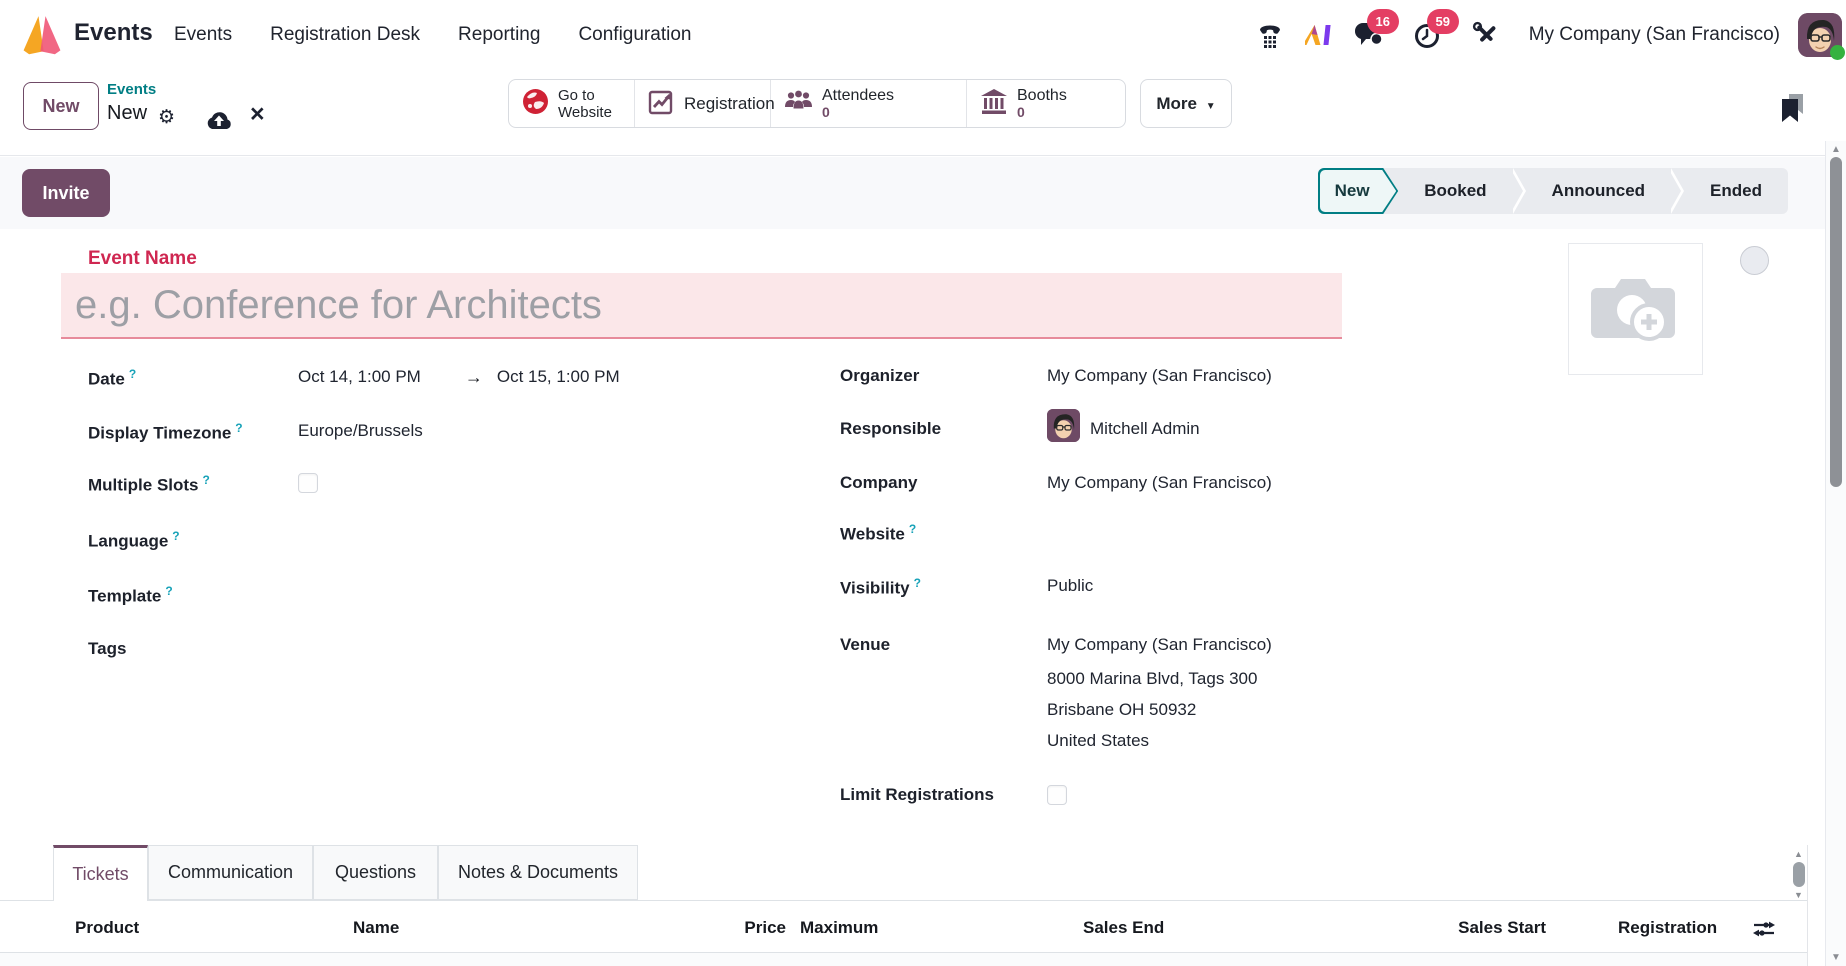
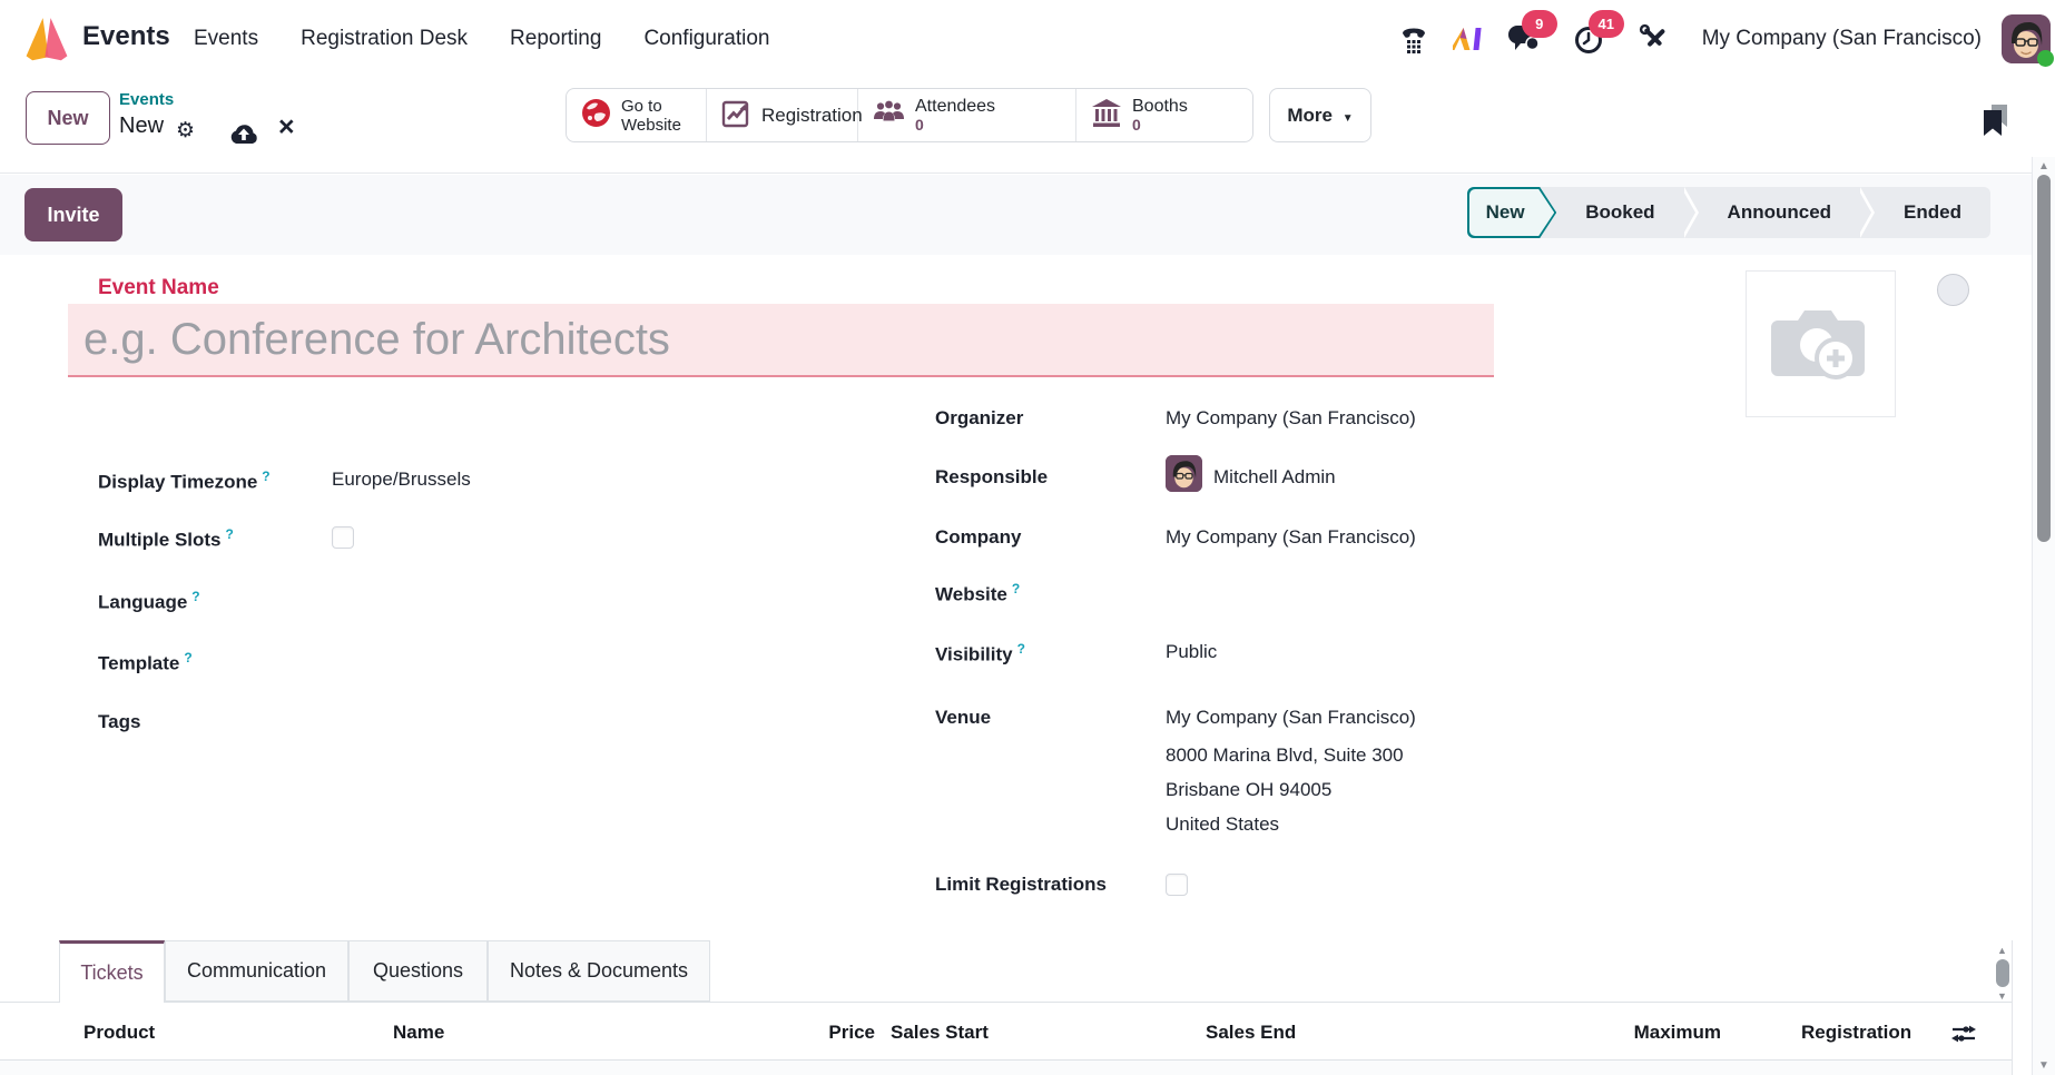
  Events
  Events
  Registration Desk
  Reporting
  Configuration
- 16
+ 9
- 59
+ 41
  My Company (San Francisco)
  New
  Events
  New
  ⚙
  ×
  Go to
  Website
  Registration
  Attendees
  0
  Booths
  0
  More ▼
  Invite
  New
  Booked
  Announced
  Ended
  Event Name
  e.g. Conference for Architects
- Date ?
- Oct 14, 1:00 PM
- →
- Oct 15, 1:00 PM
  Display Timezone ?
  Europe/Brussels
  Multiple Slots ?
  Language ?
  Template ?
  Tags
  Organizer
  My Company (San Francisco)
  Responsible
  Mitchell Admin
  Company
  My Company (San Francisco)
  Website ?
  Visibility ?
  Public
  Venue
  My Company (San Francisco)
- 8000 Marina Blvd, Tags 300
+ 8000 Marina Blvd, Suite 300
- Brisbane OH 50932
+ Brisbane OH 94005
  United States
  Limit Registrations
  Tickets
  Communication
  Questions
  Notes & Documents
  Product
  Name
  Price
- Maximum
+ Sales Start
  Sales End
- Sales Start
+ Maximum
  Registration
  ▲
  ▼
  ▲
  ▼
